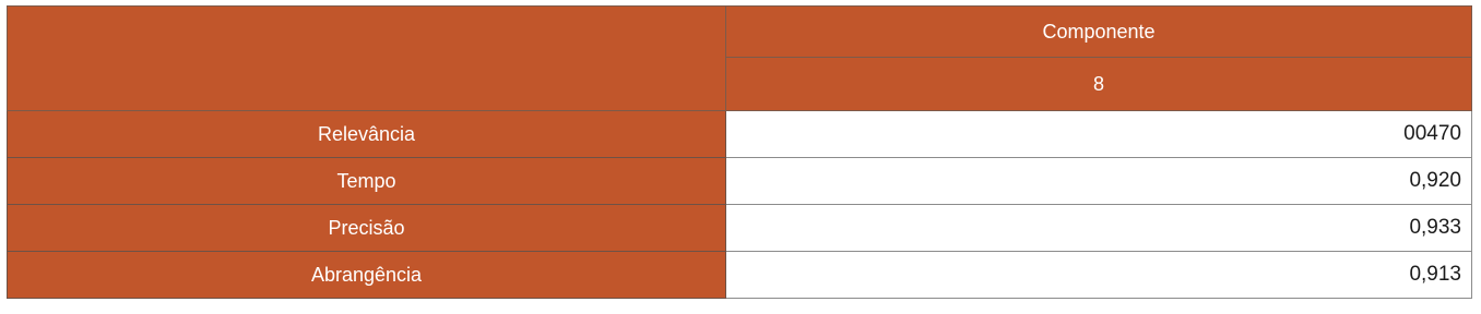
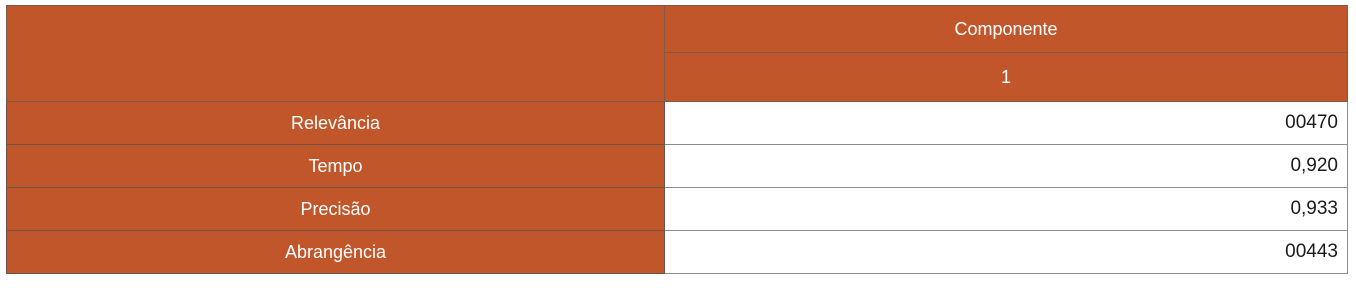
  	Componente
- 8
+ 1
  Relevância	00470
  Tempo	0,920
  Precisão	0,933
- Abrangência	0,913
+ Abrangência	00443
